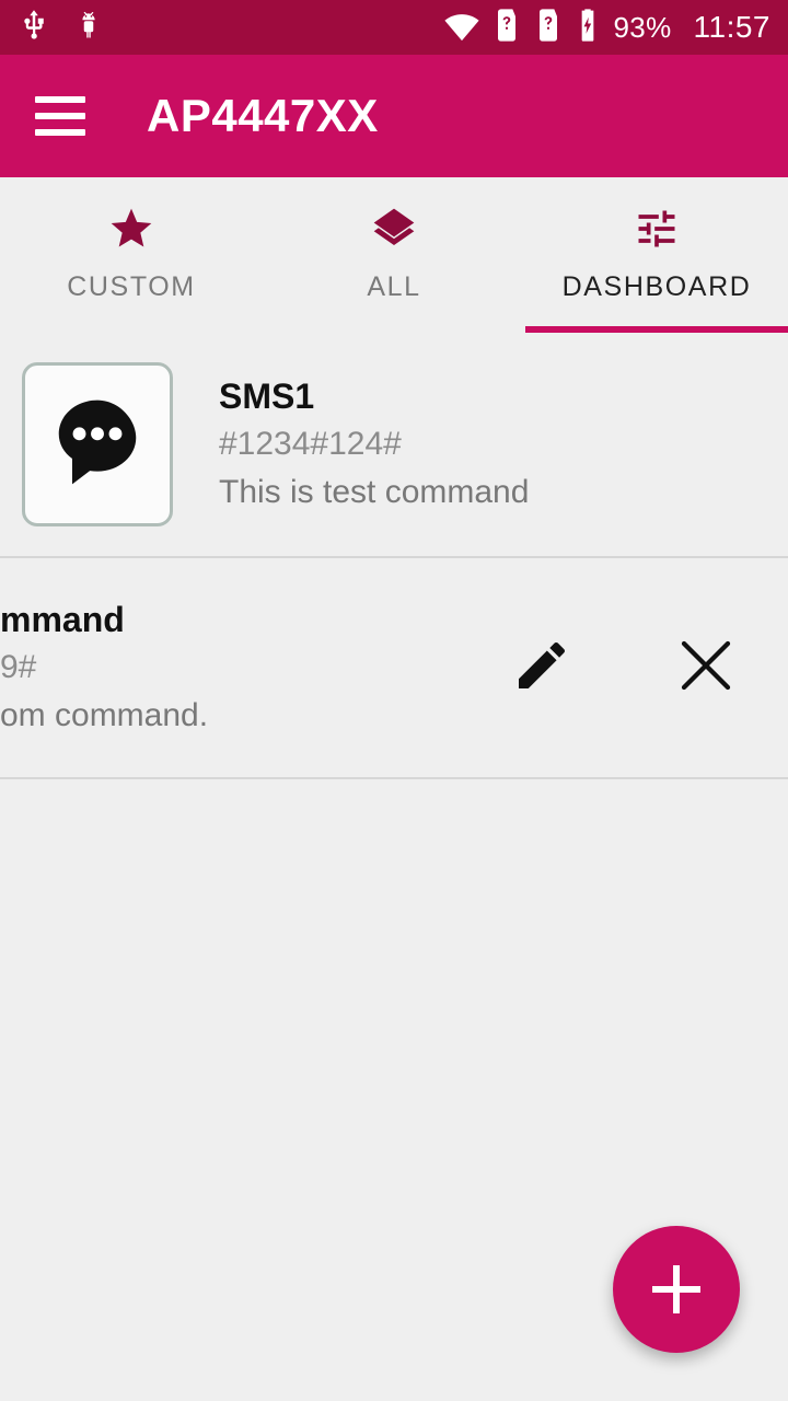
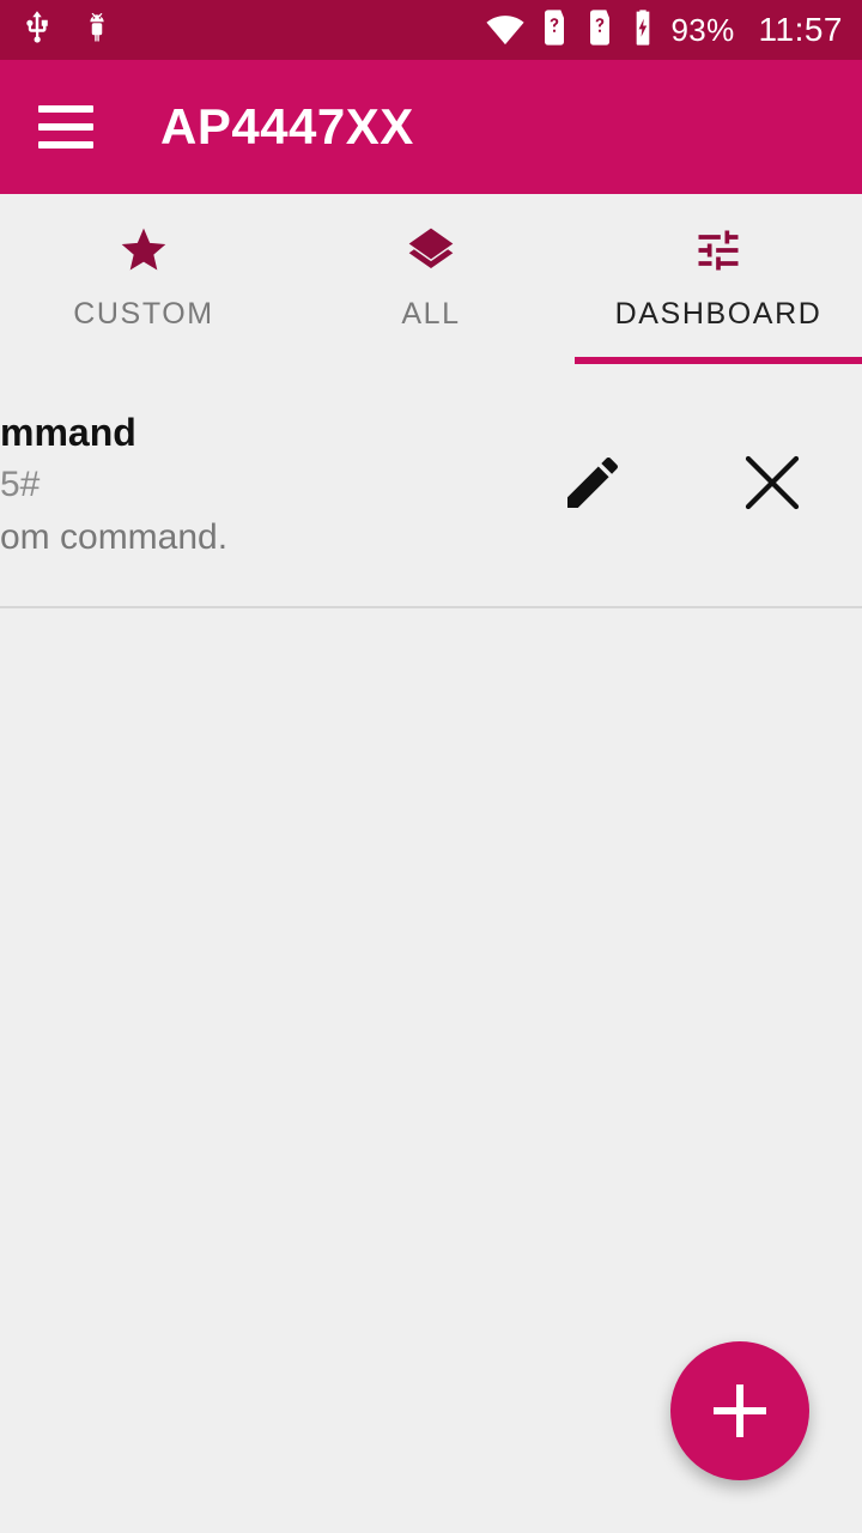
  93%
  11:57
  AP4447XX
  CUSTOM
  ALL
  DASHBOARD
- SMS1
- #1234#124#
- This is test command
  mmand
- 9#
+ 5#
  om command.
